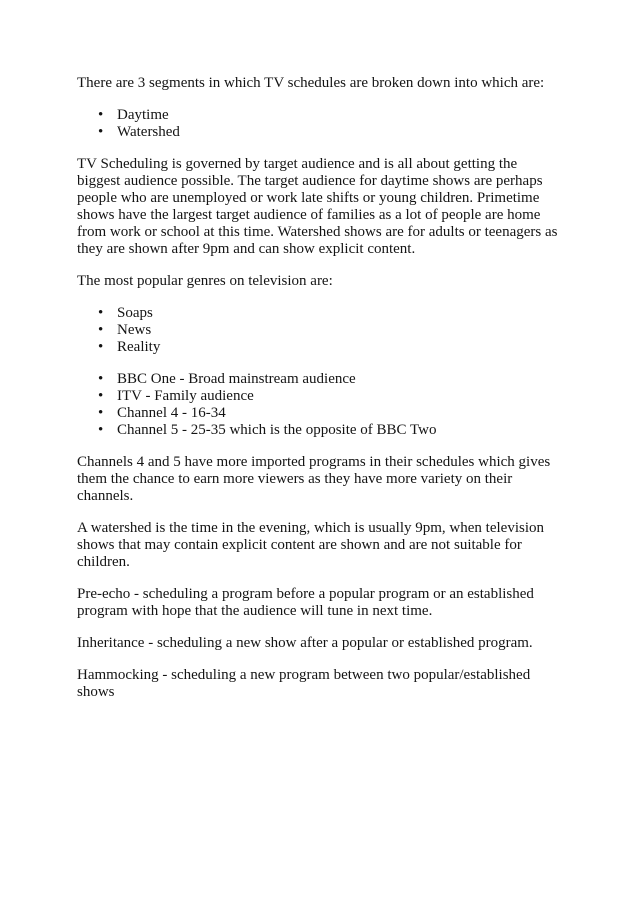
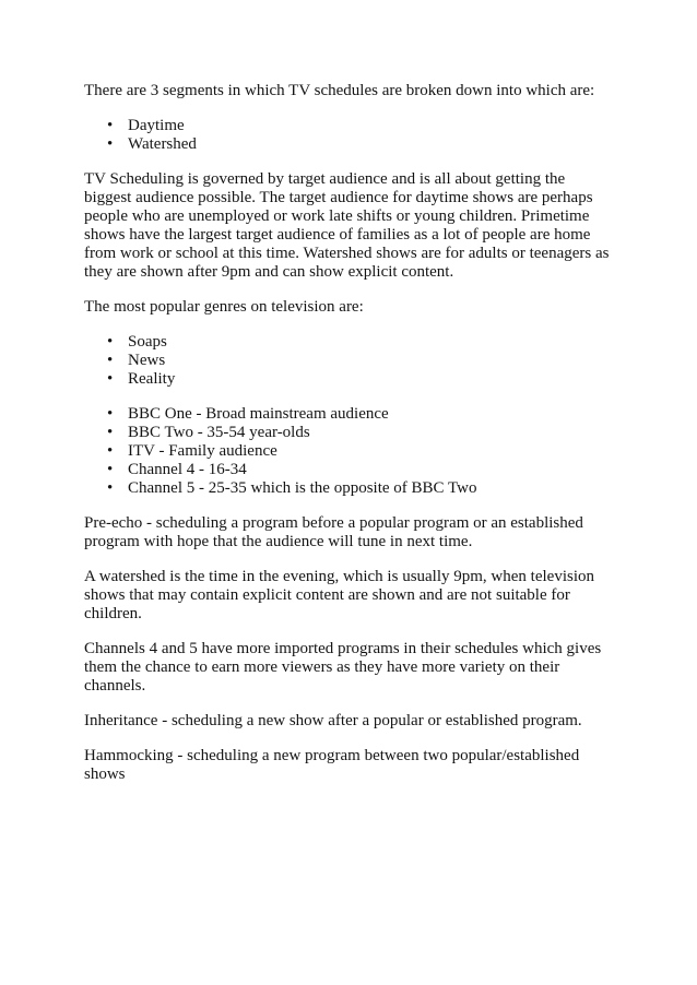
  There are 3 segments in which TV schedules are broken down into which are:
  Daytime
  Watershed
  TV Scheduling is governed by target audience and is all about getting the biggest audience possible. The target audience for daytime shows are perhaps people who are unemployed or work late shifts or young children. Primetime shows have the largest target audience of families as a lot of people are home from work or school at this time. Watershed shows are for adults or teenagers as they are shown after 9pm and can show explicit content.
  The most popular genres on television are:
  Soaps
  News
  Reality
  BBC One - Broad mainstream audience
+ BBC Two - 35-54 year-olds
  ITV - Family audience
  Channel 4 - 16-34
  Channel 5 - 25-35 which is the opposite of BBC Two
- Channels 4 and 5 have more imported programs in their schedules which gives them the chance to earn more viewers as they have more variety on their channels.
+ Pre-echo - scheduling a program before a popular program or an established program with hope that the audience will tune in next time.
  A watershed is the time in the evening, which is usually 9pm, when television shows that may contain explicit content are shown and are not suitable for children.
- Pre-echo - scheduling a program before a popular program or an established program with hope that the audience will tune in next time.
+ Channels 4 and 5 have more imported programs in their schedules which gives them the chance to earn more viewers as they have more variety on their channels.
  Inheritance - scheduling a new show after a popular or established program.
  Hammocking - scheduling a new program between two popular/established shows
